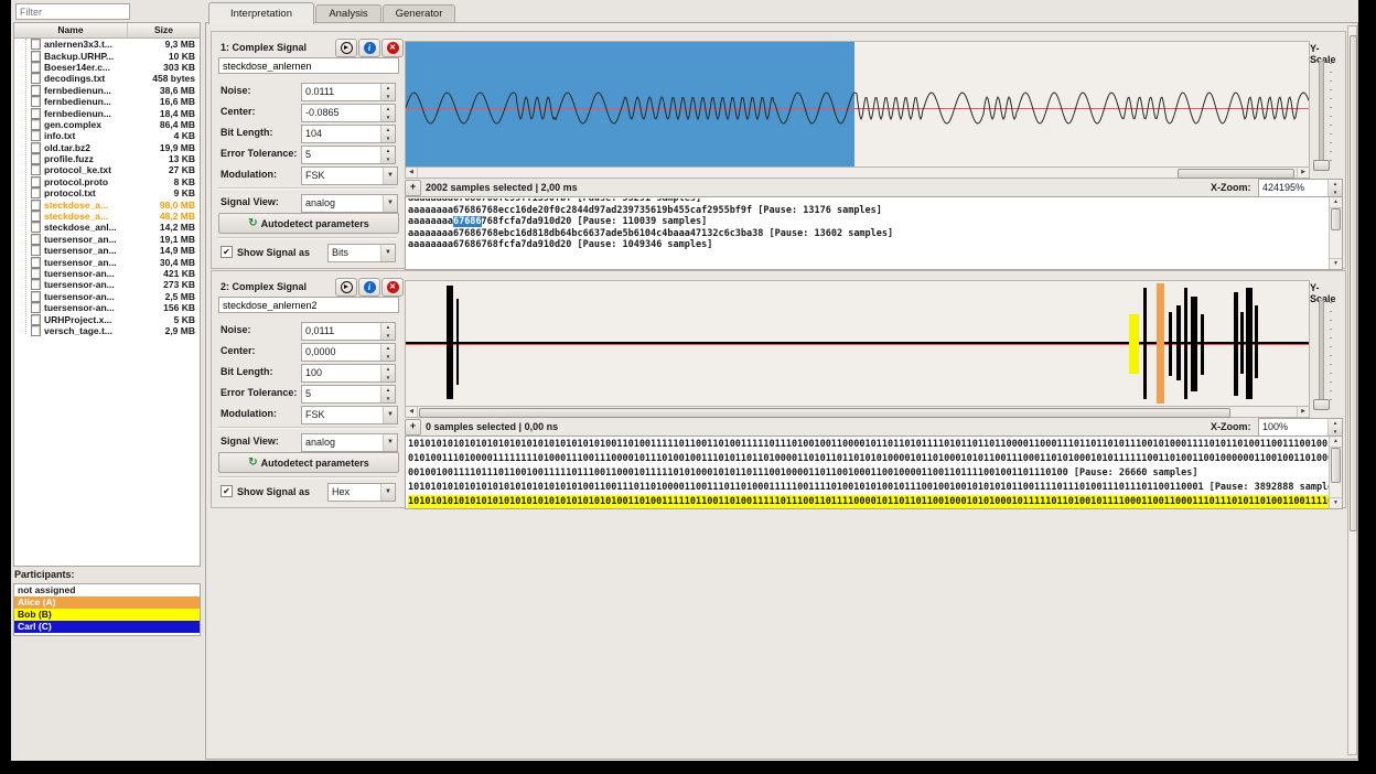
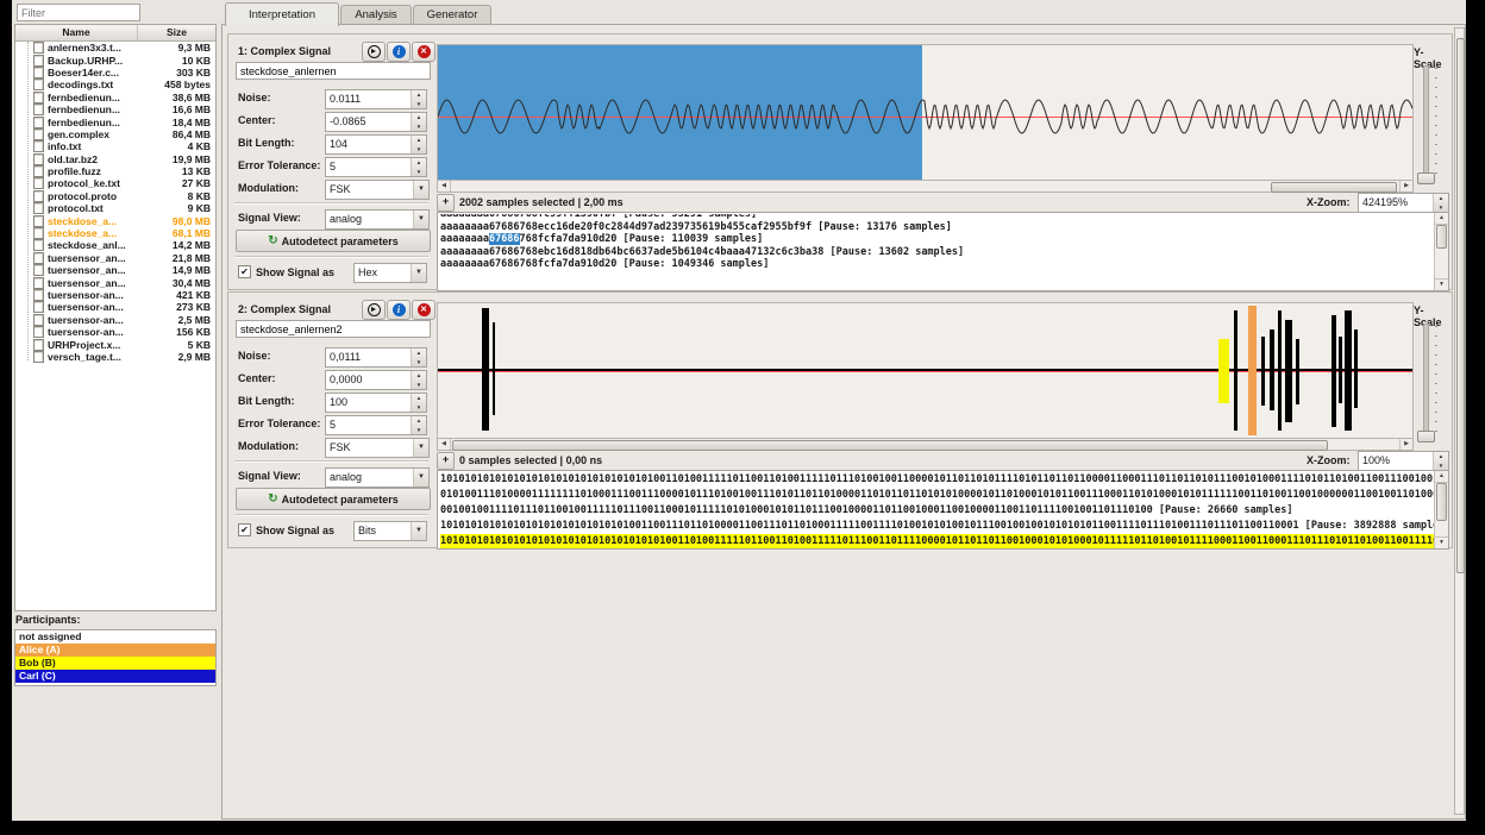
  Filter
  Name
  Size
  anlernen3x3.t...
  9,3 MB
  Backup.URHP...
  10 KB
  Boeser14er.c...
  303 KB
  decodings.txt
  458 bytes
  fernbedienun...
  38,6 MB
  fernbedienun...
  16,6 MB
  fernbedienun...
  18,4 MB
  gen.complex
  86,4 MB
  info.txt
  4 KB
  old.tar.bz2
  19,9 MB
  profile.fuzz
  13 KB
  protocol_ke.txt
  27 KB
  protocol.proto
  8 KB
  protocol.txt
  9 KB
  steckdose_a...
  98,0 MB
  steckdose_a...
- 48,2 MB
+ 68,1 MB
  steckdose_anl...
  14,2 MB
  tuersensor_an...
- 19,1 MB
+ 21,8 MB
  tuersensor_an...
  14,9 MB
  tuersensor_an...
  30,4 MB
  tuersensor-an...
  421 KB
  tuersensor-an...
  273 KB
  tuersensor-an...
  2,5 MB
  tuersensor-an...
  156 KB
  URHProject.x...
  5 KB
  versch_tage.t...
  2,9 MB
  Participants:
  not assigned
  Alice (A)
  Bob (B)
  Carl (C)
  Interpretation
  Analysis
  Generator
  1: Complex Signal
  i
  steckdose_anlernen
  Noise:
  0.0111
  Center:
  -0.0865
  Bit Length:
  104
  Error Tolerance:
  5
  Modulation:
  FSK
  Signal View:
  analog
  ↻
  Autodetect parameters
  ✔
  Show Signal as
- Bits
+ Hex
  Y-Scale
  +
  2002 samples selected | 2,00 ms
  X-Zoom:
  424195%
  aaaaaaaa67686768fc99ff1390fbf [Pause: 53291 samples]
  aaaaaaaa67686768ecc16de20f0c2844d97ad239735619b455caf2955bf9f [Pause: 13176 samples]
  aaaaaaaa67686768fcfa7da910d20 [Pause: 110039 samples]
  aaaaaaaa67686768ebc16d818db64bc6637ade5b6104c4baaa47132c6c3ba38 [Pause: 13602 samples]
  aaaaaaaa67686768fcfa7da910d20 [Pause: 1049346 samples]
  2: Complex Signal
  i
  steckdose_anlernen2
  Noise:
  0,0111
  Center:
  0,0000
  Bit Length:
  100
  Error Tolerance:
  5
  Modulation:
  FSK
  Signal View:
  analog
  ↻
  Autodetect parameters
  ✔
  Show Signal as
- Hex
+ Bits
  Y-Scale
  +
  0 samples selected | 0,00 ns
  X-Zoom:
  100%
  1010101010101010101010101010101010100110100111110110011010011111011101001001100001011011010111101011011011000011000111011011010111001010001111010110100110011100100
  0101001110100001111111101000111001110000101110100100111010110110100001101011011010101000010110100010101100111000110101000101011111100110100110010000001100100110100
  001001001111011101100100111110111001100010111110101000101011011100100001101100100011001000011001101111001001101110100 [Pause: 26660 samples]
  101010101010101010101010101010100110011101101000011001110110100011111001111010010101001011100100100101010101100111101110100111011101100110001 [Pause: 3892888 sampl
  1010101010101010101010101010101010101001101001111101100110100111110111001101111000010110110110010001010100010111110110100101111000110011000111011101011010011001111
